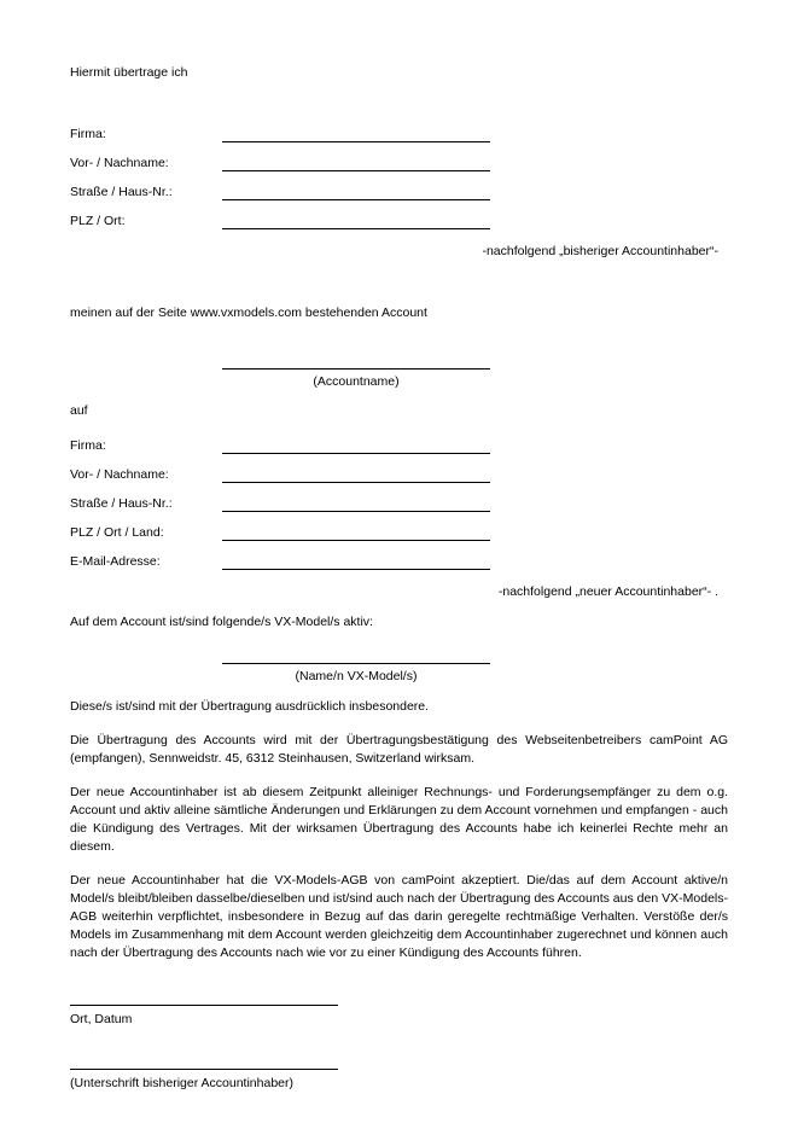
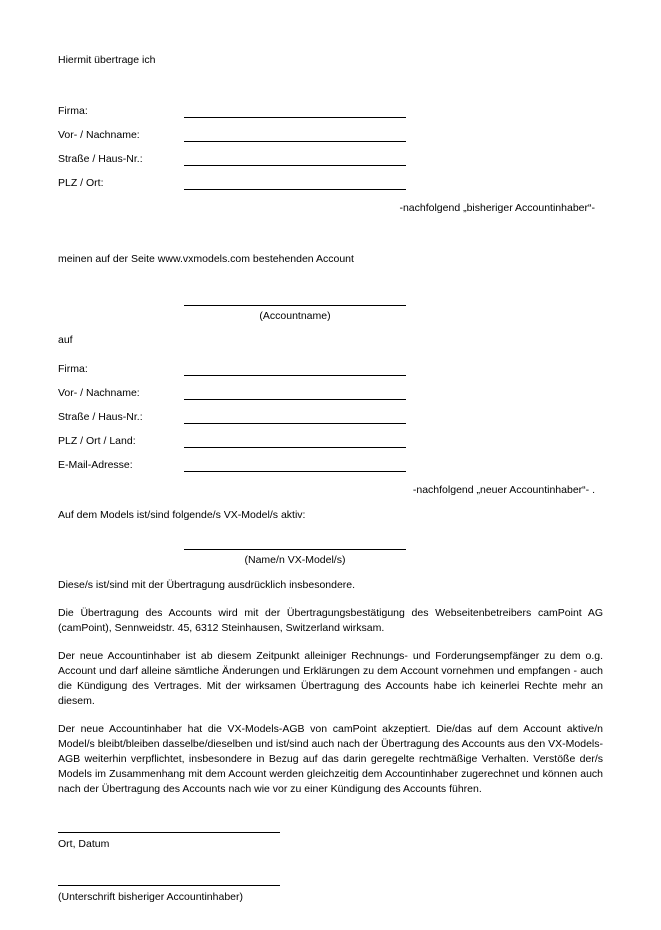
  Hiermit übertrage ich
  Firma:
  Vor- / Nachname:
  Straße / Haus-Nr.:
  PLZ / Ort:
  -nachfolgend „bisheriger Accountinhaber“-
  meinen auf der Seite www.vxmodels.com bestehenden Account
  (Accountname)
  auf
  Firma:
  Vor- / Nachname:
  Straße / Haus-Nr.:
  PLZ / Ort / Land:
  E-Mail-Adresse:
  -nachfolgend „neuer Accountinhaber“- .
- Auf dem Account ist/sind folgende/s VX-Model/s aktiv:
+ Auf dem Models ist/sind folgende/s VX-Model/s aktiv:
  (Name/n VX-Model/s)
  Diese/s ist/sind mit der Übertragung ausdrücklich insbesondere.
- Die Übertragung des Accounts wird mit der Übertragungsbestätigung des Webseitenbetreibers camPoint AG (empfangen), Sennweidstr. 45, 6312 Steinhausen, Switzerland wirksam.
+ Die Übertragung des Accounts wird mit der Übertragungsbestätigung des Webseitenbetreibers camPoint AG (camPoint), Sennweidstr. 45, 6312 Steinhausen, Switzerland wirksam.
- Der neue Accountinhaber ist ab diesem Zeitpunkt alleiniger Rechnungs- und Forderungsempfänger zu dem o.g. Account und aktiv alleine sämtliche Änderungen und Erklärungen zu dem Account vornehmen und empfangen - auch die Kündigung des Vertrages. Mit der wirksamen Übertragung des Accounts habe ich keinerlei Rechte mehr an diesem.
+ Der neue Accountinhaber ist ab diesem Zeitpunkt alleiniger Rechnungs- und Forderungsempfänger zu dem o.g. Account und darf alleine sämtliche Änderungen und Erklärungen zu dem Account vornehmen und empfangen - auch die Kündigung des Vertrages. Mit der wirksamen Übertragung des Accounts habe ich keinerlei Rechte mehr an diesem.
  Der neue Accountinhaber hat die VX-Models-AGB von camPoint akzeptiert. Die/das auf dem Account aktive/n Model/s bleibt/bleiben dasselbe/dieselben und ist/sind auch nach der Übertragung des Accounts aus den VX-Models-AGB weiterhin verpflichtet, insbesondere in Bezug auf das darin geregelte rechtmäßige Verhalten. Verstöße der/s Models im Zusammenhang mit dem Account werden gleichzeitig dem Accountinhaber zugerechnet und können auch nach der Übertragung des Accounts nach wie vor zu einer Kündigung des Accounts führen.
  Ort, Datum
  (Unterschrift bisheriger Accountinhaber)
